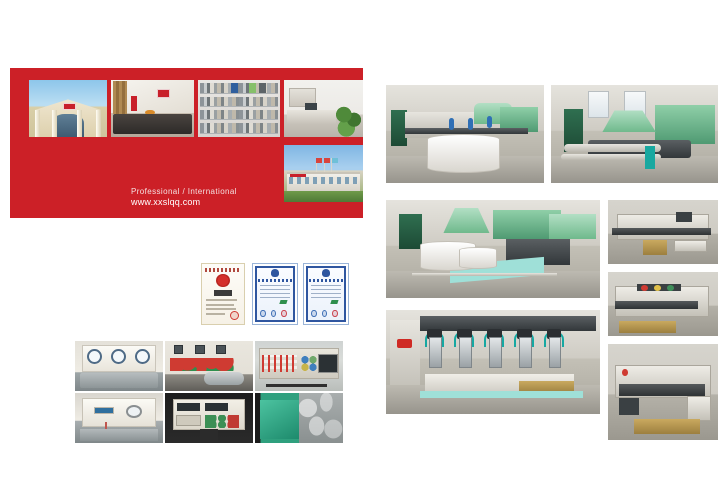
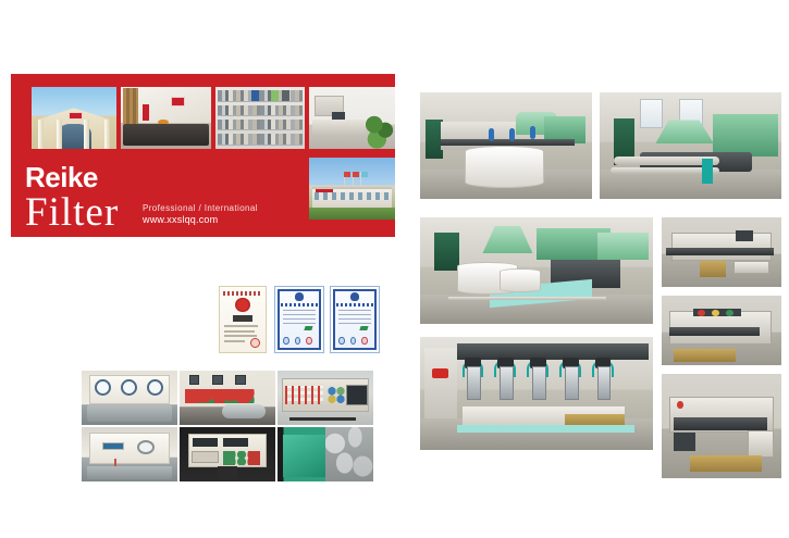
+ Reike
+ Filter
  Professional / International
  www.xxslqq.com
